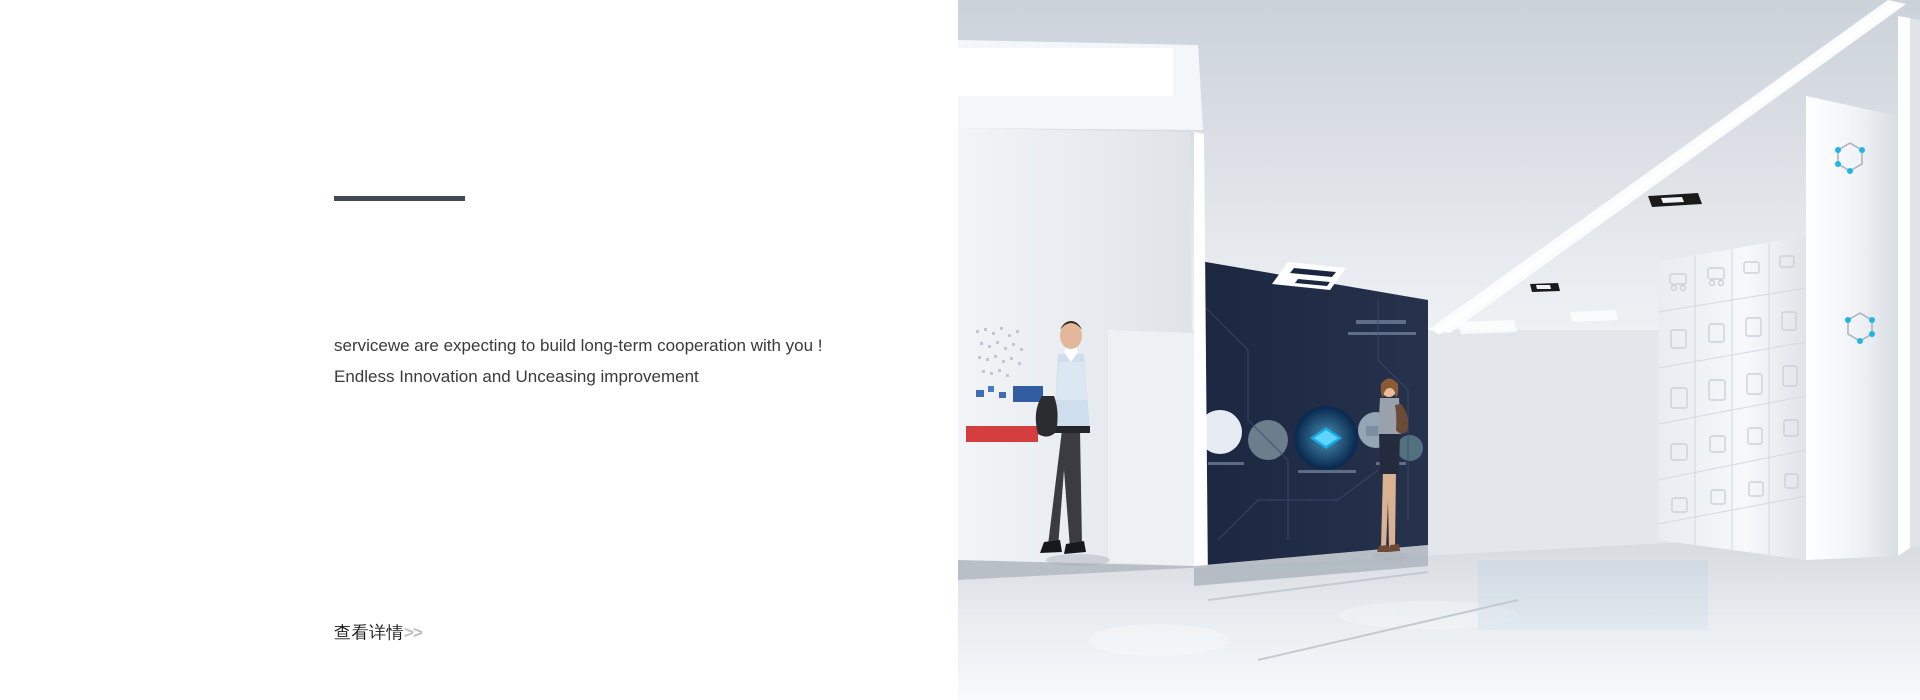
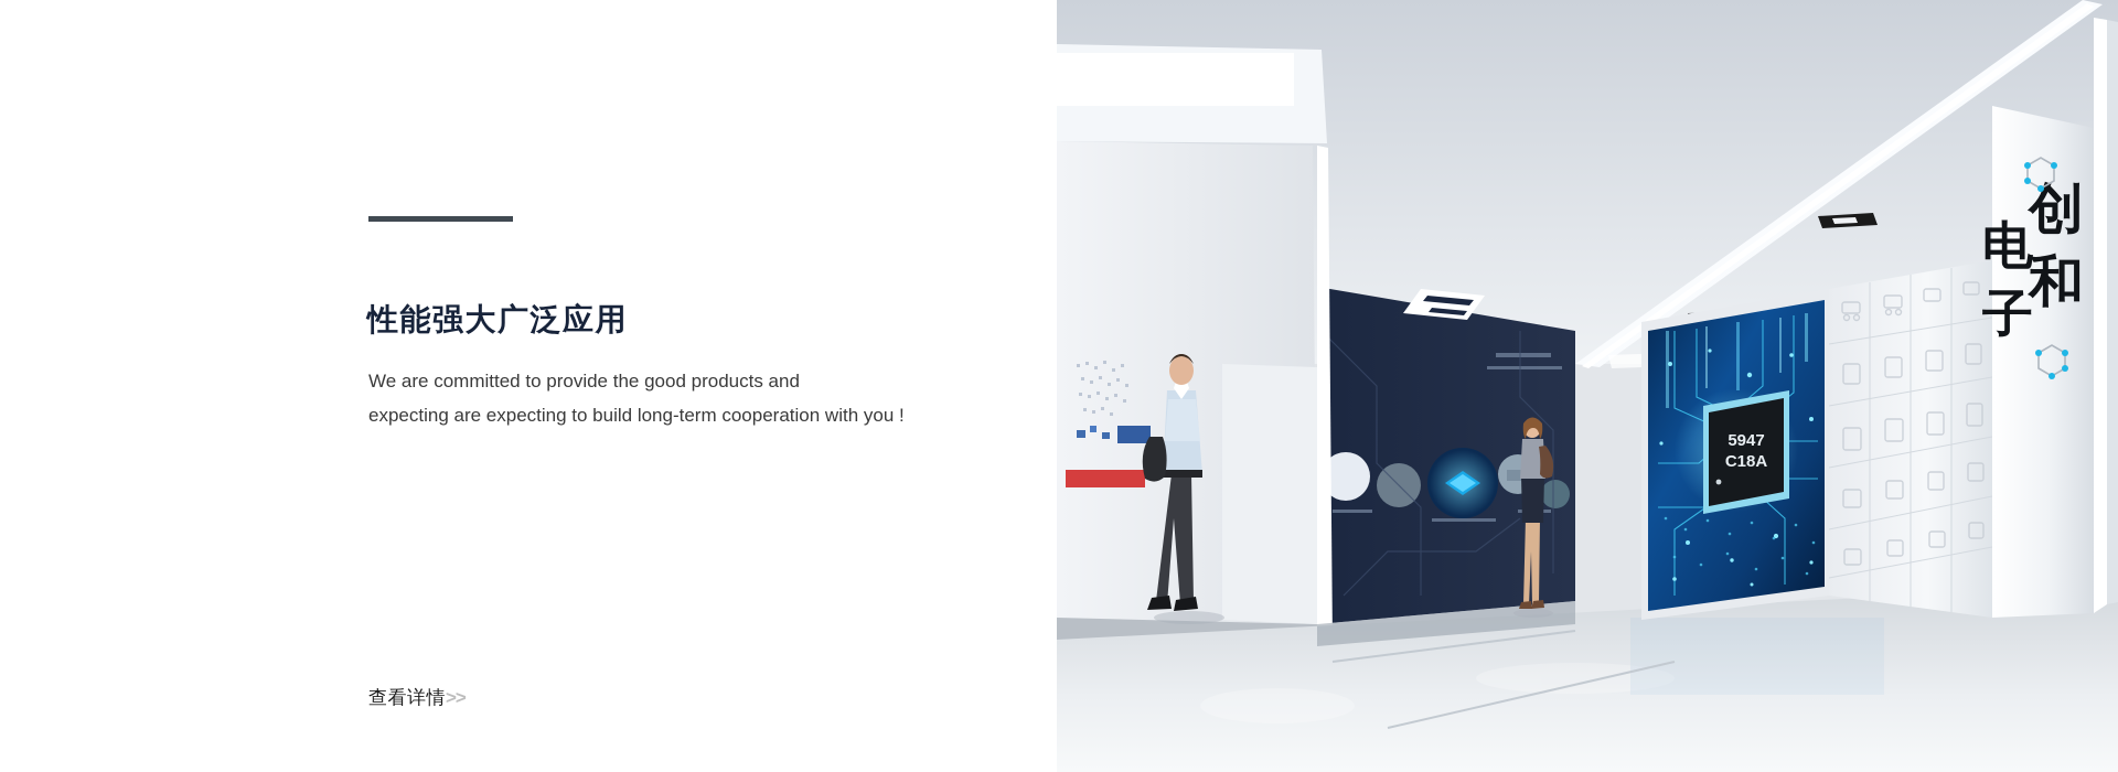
+ 性能强大广泛应用
+ We are committed to provide the good products and
- servicewe are expecting to build long-term cooperation with you !
+ expecting are expecting to build long-term cooperation with you !
- Endless Innovation and Unceasing improvement
  查看详情>>
+ 5947
+ C18A
+ 创
+ 和
+ 电
+ 子
